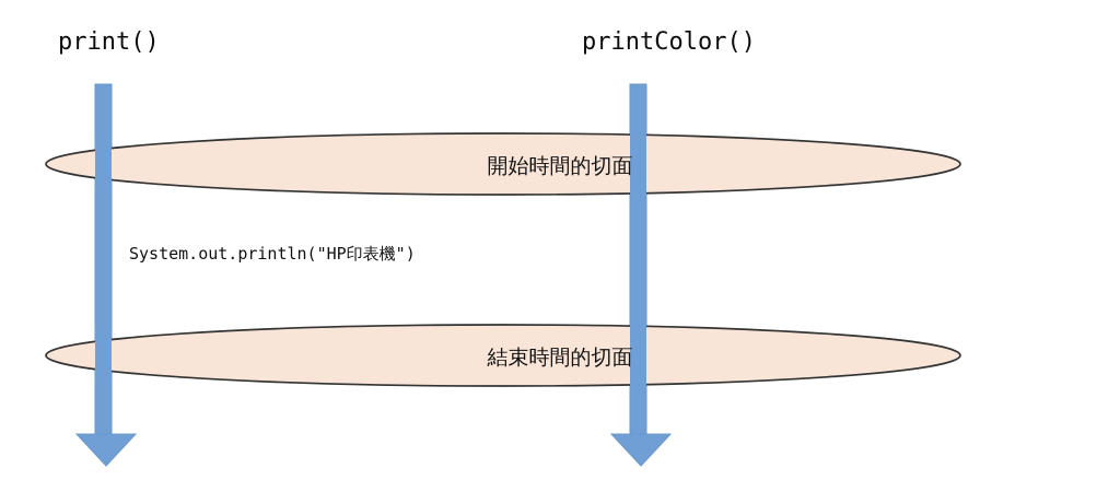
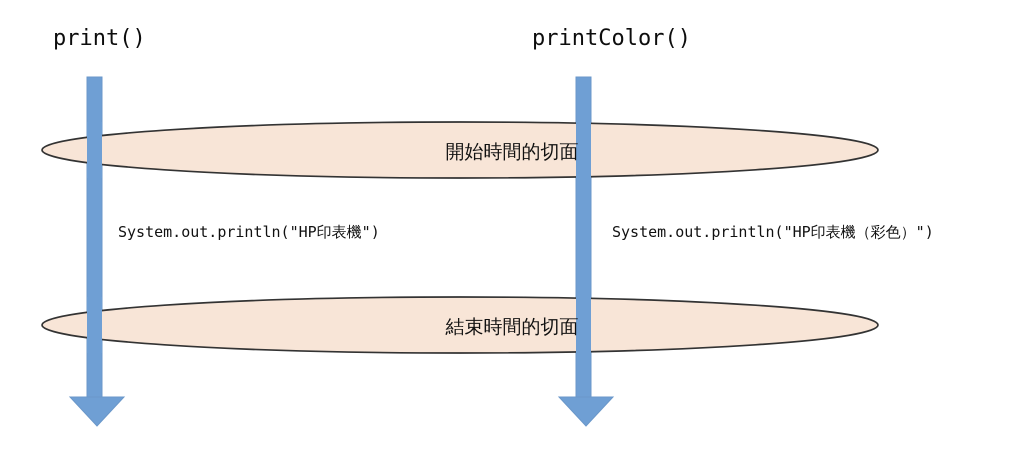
  print()
  printColor()
  開始時間的切面
  結束時間的切面
  System.out.println("HP印表機")
+ System.out.println("HP印表機（彩色）")
